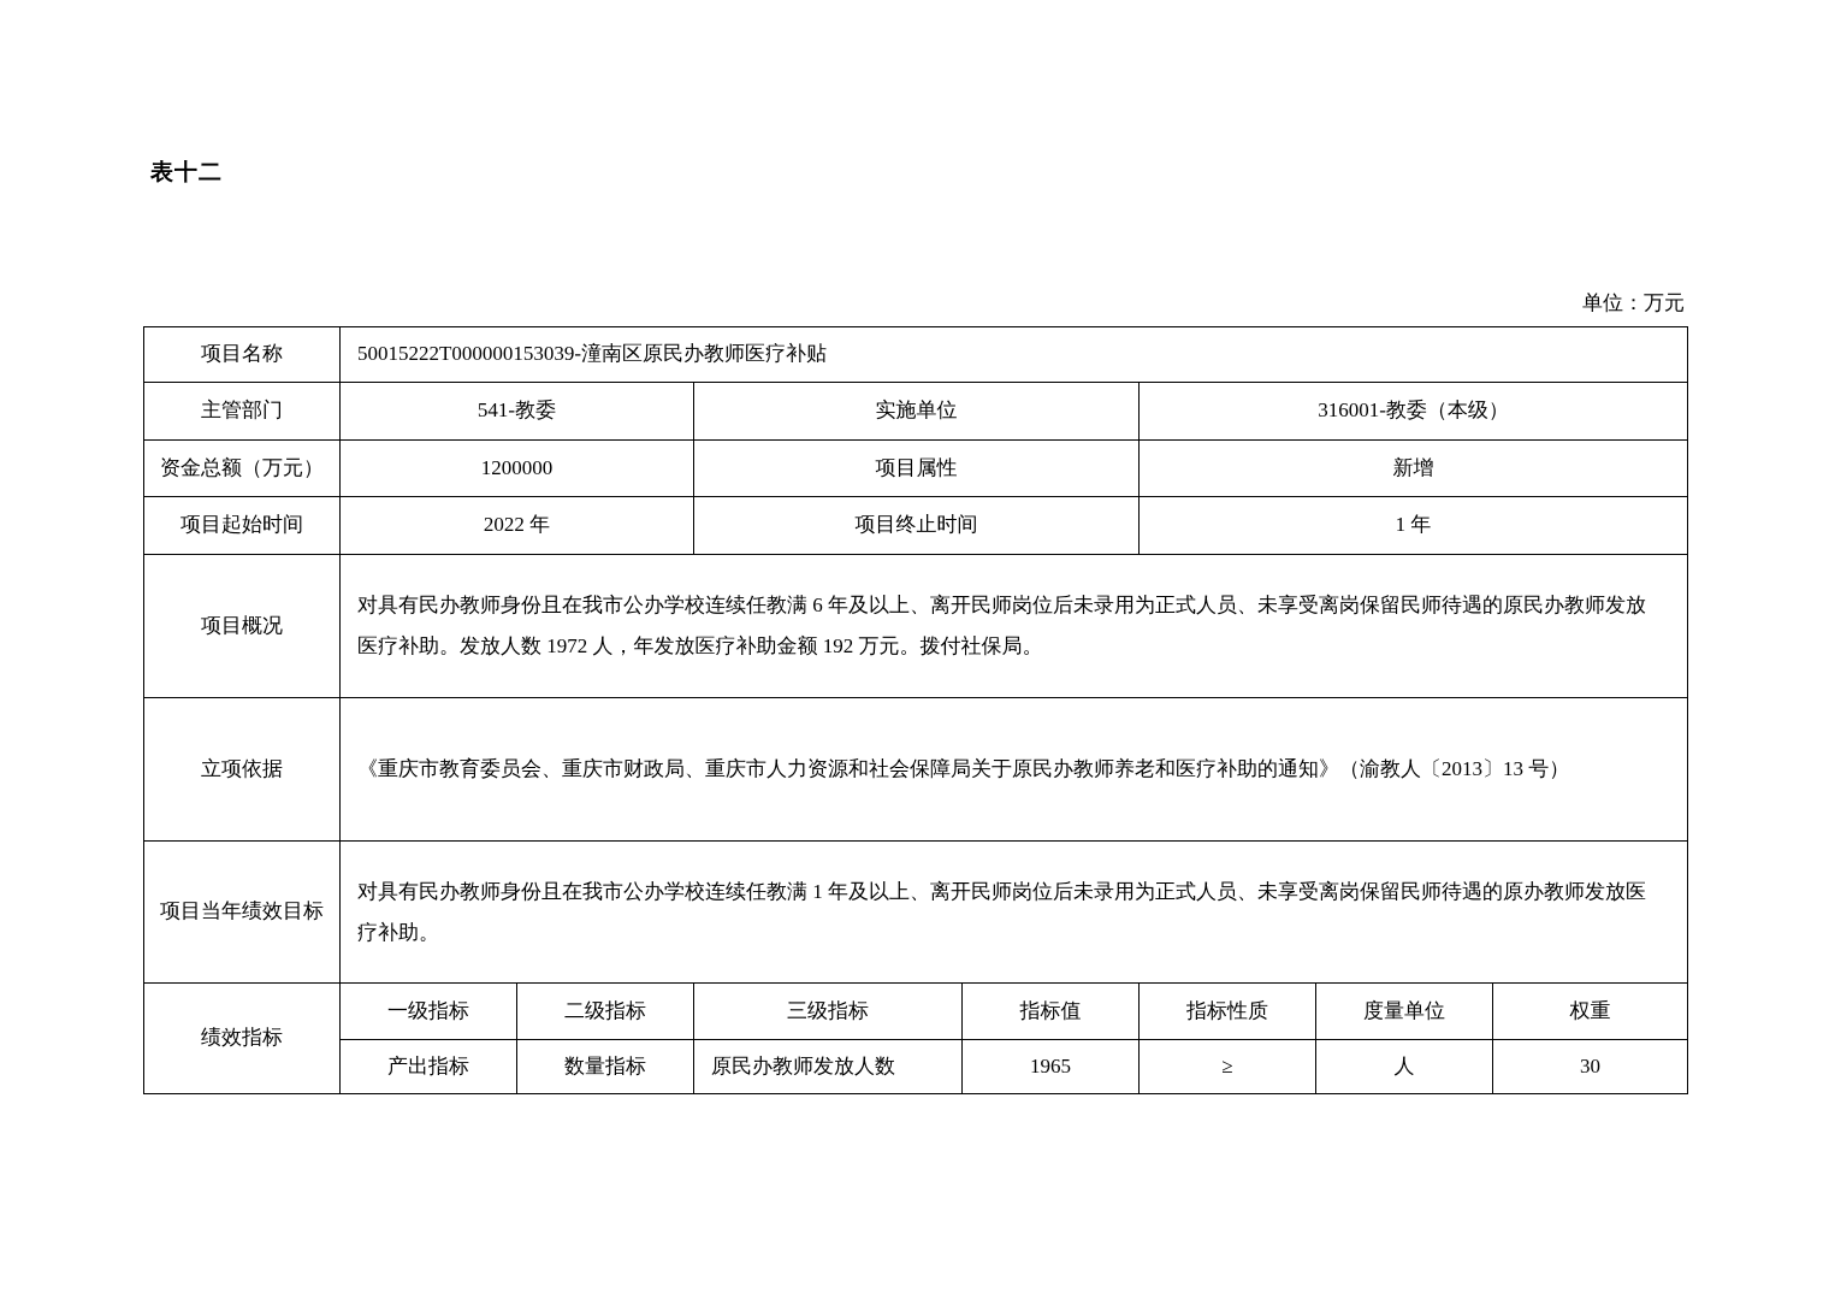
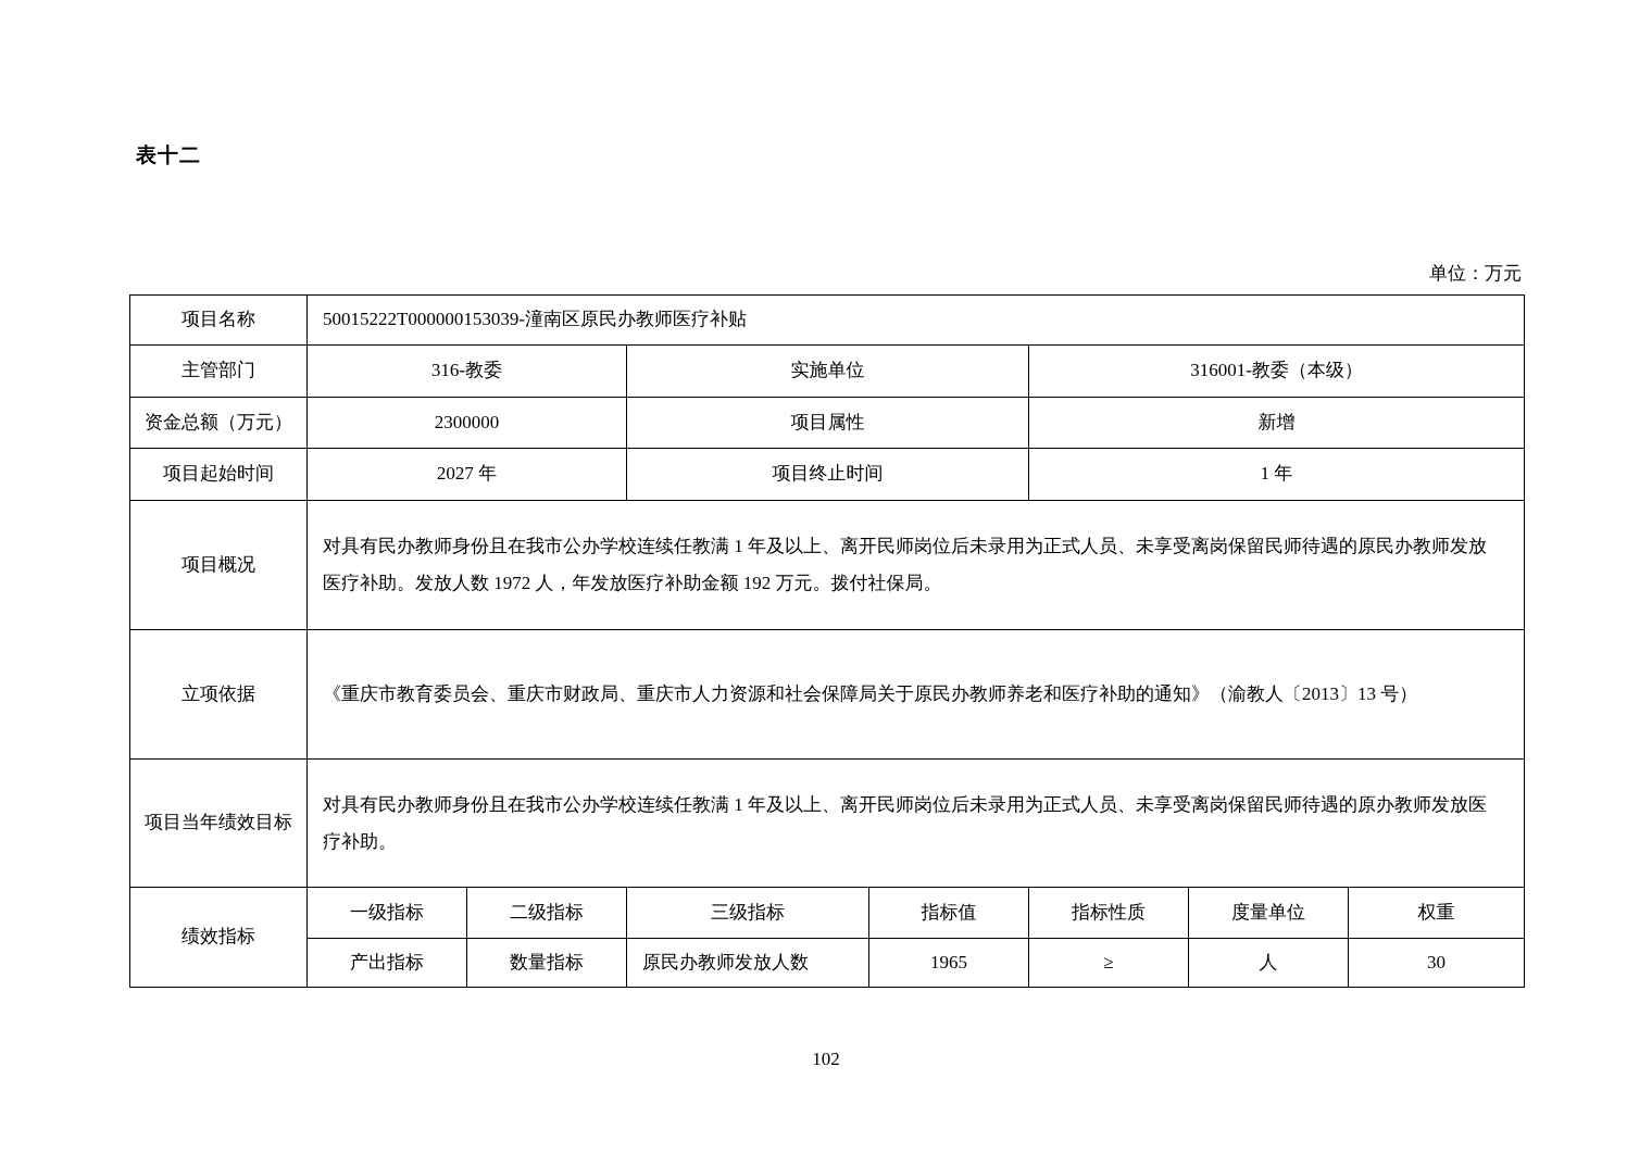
  表十二
  单位：万元
  项目名称	50015222T000000153039-潼南区原民办教师医疗补贴
- 主管部门	541-教委	实施单位	316001-教委（本级）
+ 主管部门	316-教委	实施单位	316001-教委（本级）
- 资金总额（万元）	1200000	项目属性	新增
+ 资金总额（万元）	2300000	项目属性	新增
- 项目起始时间	2022 年	项目终止时间	1 年
+ 项目起始时间	2027 年	项目终止时间	1 年
- 项目概况	对具有民办教师身份且在我市公办学校连续任教满 6 年及以上、离开民师岗位后未录用为正式人员、未享受离岗保留民师待遇的原民办教师发放医疗补助。发放人数 1972 人，年发放医疗补助金额 192 万元。拨付社保局。
+ 项目概况	对具有民办教师身份且在我市公办学校连续任教满 1 年及以上、离开民师岗位后未录用为正式人员、未享受离岗保留民师待遇的原民办教师发放医疗补助。发放人数 1972 人，年发放医疗补助金额 192 万元。拨付社保局。
  立项依据	《重庆市教育委员会、重庆市财政局、重庆市人力资源和社会保障局关于原民办教师养老和医疗补助的通知》（渝教人〔2013〕13 号）
  项目当年绩效目标	对具有民办教师身份且在我市公办学校连续任教满 1 年及以上、离开民师岗位后未录用为正式人员、未享受离岗保留民师待遇的原办教师发放医疗补助。
  绩效指标	一级指标	二级指标	三级指标	指标值	指标性质	度量单位	权重
  产出指标	数量指标	原民办教师发放人数	1965	≥	人	30
+ 102
